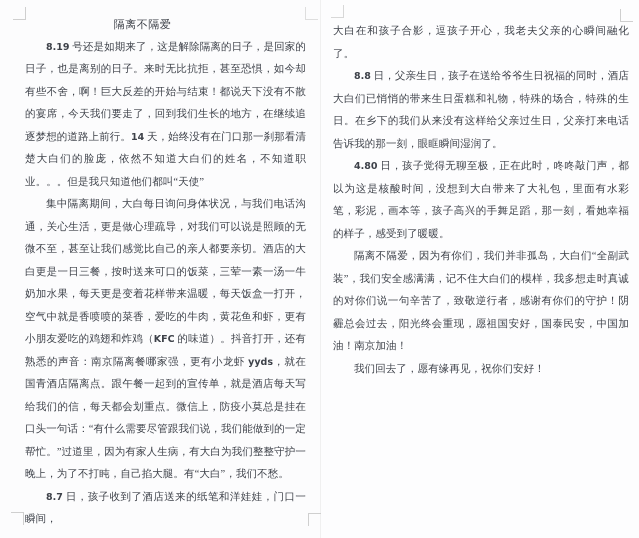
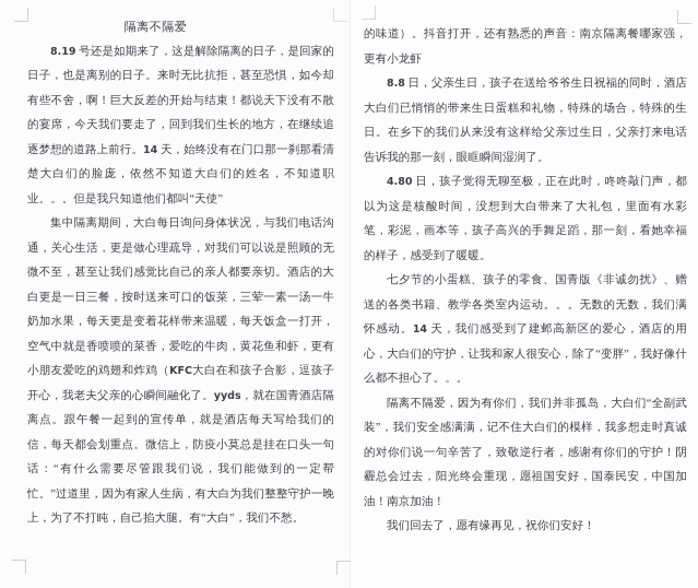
  隔离不隔爱
  8.19 号还是如期来了，这是解除隔离的日子，是回家的日子，也是离别的日子。来时无比抗拒，甚至恐惧，如今却有些不舍，啊！巨大反差的开始与结束！都说天下没有不散的宴席，今天我们要走了，回到我们生长的地方，在继续追逐梦想的道路上前行。14 天，始终没有在门口那一刹那看清楚大白们的脸庞，依然不知道大白们的姓名，不知道职业。。。但是我只知道他们都叫“天使”
- 集中隔离期间，大白每日询问身体状况，与我们电话沟通，关心生活，更是做心理疏导，对我们可以说是照顾的无微不至，甚至让我们感觉比自己的亲人都要亲切。酒店的大白更是一日三餐，按时送来可口的饭菜，三荤一素一汤一牛奶加水果，每天更是变着花样带来温暖，每天饭盒一打开，空气中就是香喷喷的菜香，爱吃的牛肉，黄花鱼和虾，更有小朋友爱吃的鸡翅和炸鸡（KFC 的味道）。抖音打开，还有熟悉的声音：南京隔离餐哪家强，更有小龙虾 yyds，就在国青酒店隔离点。跟午餐一起到的宣传单，就是酒店每天写给我们的信，每天都会划重点。微信上，防疫小莫总是挂在口头一句话：“有什么需要尽管跟我们说，我们能做到的一定帮忙。”过道里，因为有家人生病，有大白为我们整整守护一晚上，为了不打盹，自己掐大腿。有“大白”，我们不愁。
+ 集中隔离期间，大白每日询问身体状况，与我们电话沟通，关心生活，更是做心理疏导，对我们可以说是照顾的无微不至，甚至让我们感觉比自己的亲人都要亲切。酒店的大白更是一日三餐，按时送来可口的饭菜，三荤一素一汤一牛奶加水果，每天更是变着花样带来温暖，每天饭盒一打开，空气中就是香喷喷的菜香，爱吃的牛肉，黄花鱼和虾，更有小朋友爱吃的鸡翅和炸鸡（KFC大白在和孩子合影，逗孩子开心，我老夫父亲的心瞬间融化了。yyds，就在国青酒店隔离点。跟午餐一起到的宣传单，就是酒店每天写给我们的信，每天都会划重点。微信上，防疫小莫总是挂在口头一句话：“有什么需要尽管跟我们说，我们能做到的一定帮忙。”过道里，因为有家人生病，有大白为我们整整守护一晚上，为了不打盹，自己掐大腿。有“大白”，我们不愁。
- 8.7 日，孩子收到了酒店送来的纸笔和洋娃娃，门口一瞬间，
- 大白在和孩子合影，逗孩子开心，我老夫父亲的心瞬间融化了。
+ 的味道）。抖音打开，还有熟悉的声音：南京隔离餐哪家强，更有小龙虾
  8.8 日，父亲生日，孩子在送给爷爷生日祝福的同时，酒店大白们已悄悄的带来生日蛋糕和礼物，特殊的场合，特殊的生日。在乡下的我们从来没有这样给父亲过生日，父亲打来电话告诉我的那一刻，眼眶瞬间湿润了。
  4.80 日，孩子觉得无聊至极，正在此时，咚咚敲门声，都以为这是核酸时间，没想到大白带来了大礼包，里面有水彩笔，彩泥，画本等，孩子高兴的手舞足蹈，那一刻，看她幸福的样子，感受到了暖暖。
+ 七夕节的小蛋糕、孩子的零食、国青版《非诚勿扰》、赠送的各类书籍、教学各类室内运动。。。无数的无数，我们满怀感动。14 天，我们感受到了建邺高新区的爱心，酒店的用心，大白们的守护，让我和家人很安心，除了“变胖”，我好像什么都不担心了。。。
  隔离不隔爱，因为有你们，我们并非孤岛，大白们“全副武装”，我们安全感满满，记不住大白们的模样，我多想走时真诚的对你们说一句辛苦了，致敬逆行者，感谢有你们的守护！阴霾总会过去，阳光终会重现，愿祖国安好，国泰民安，中国加油！南京加油！
  我们回去了，愿有缘再见，祝你们安好！
